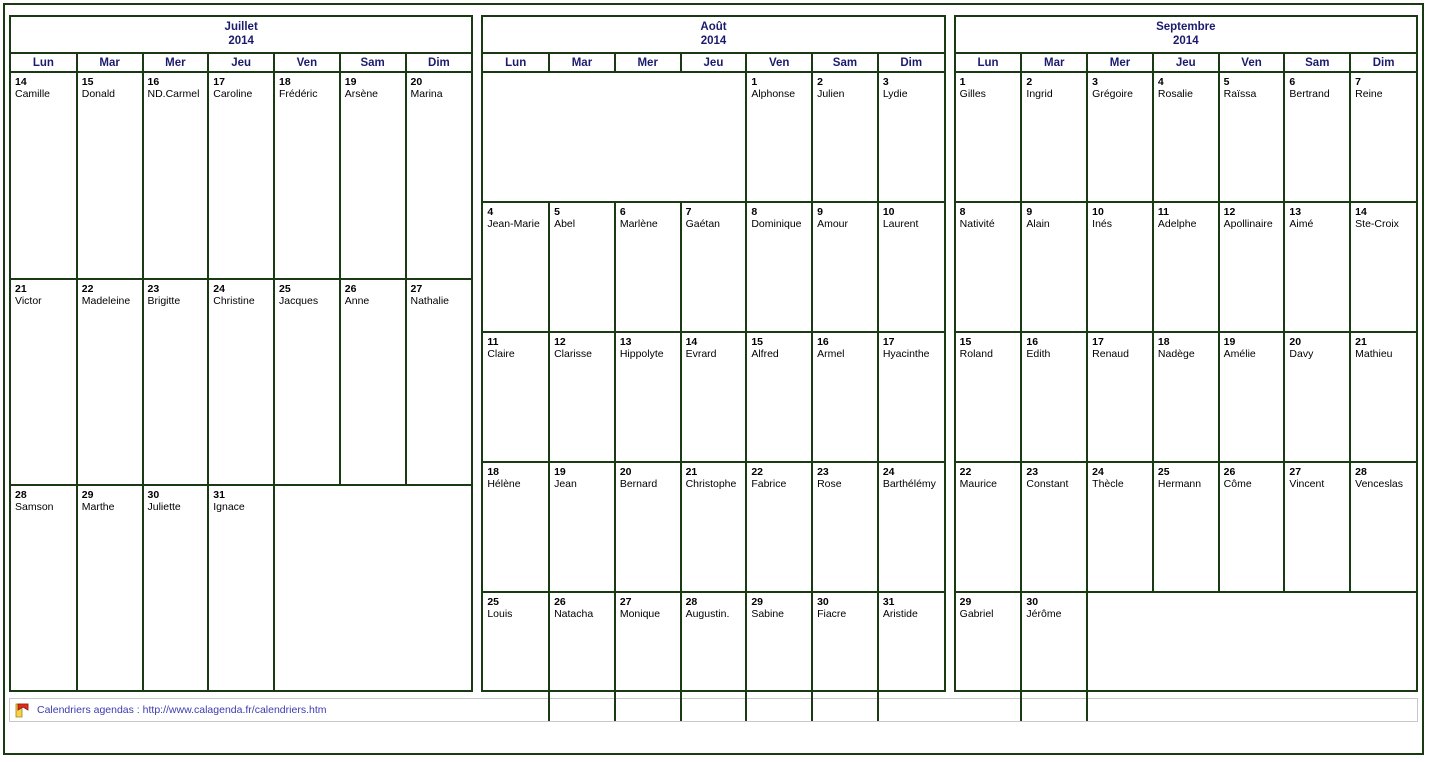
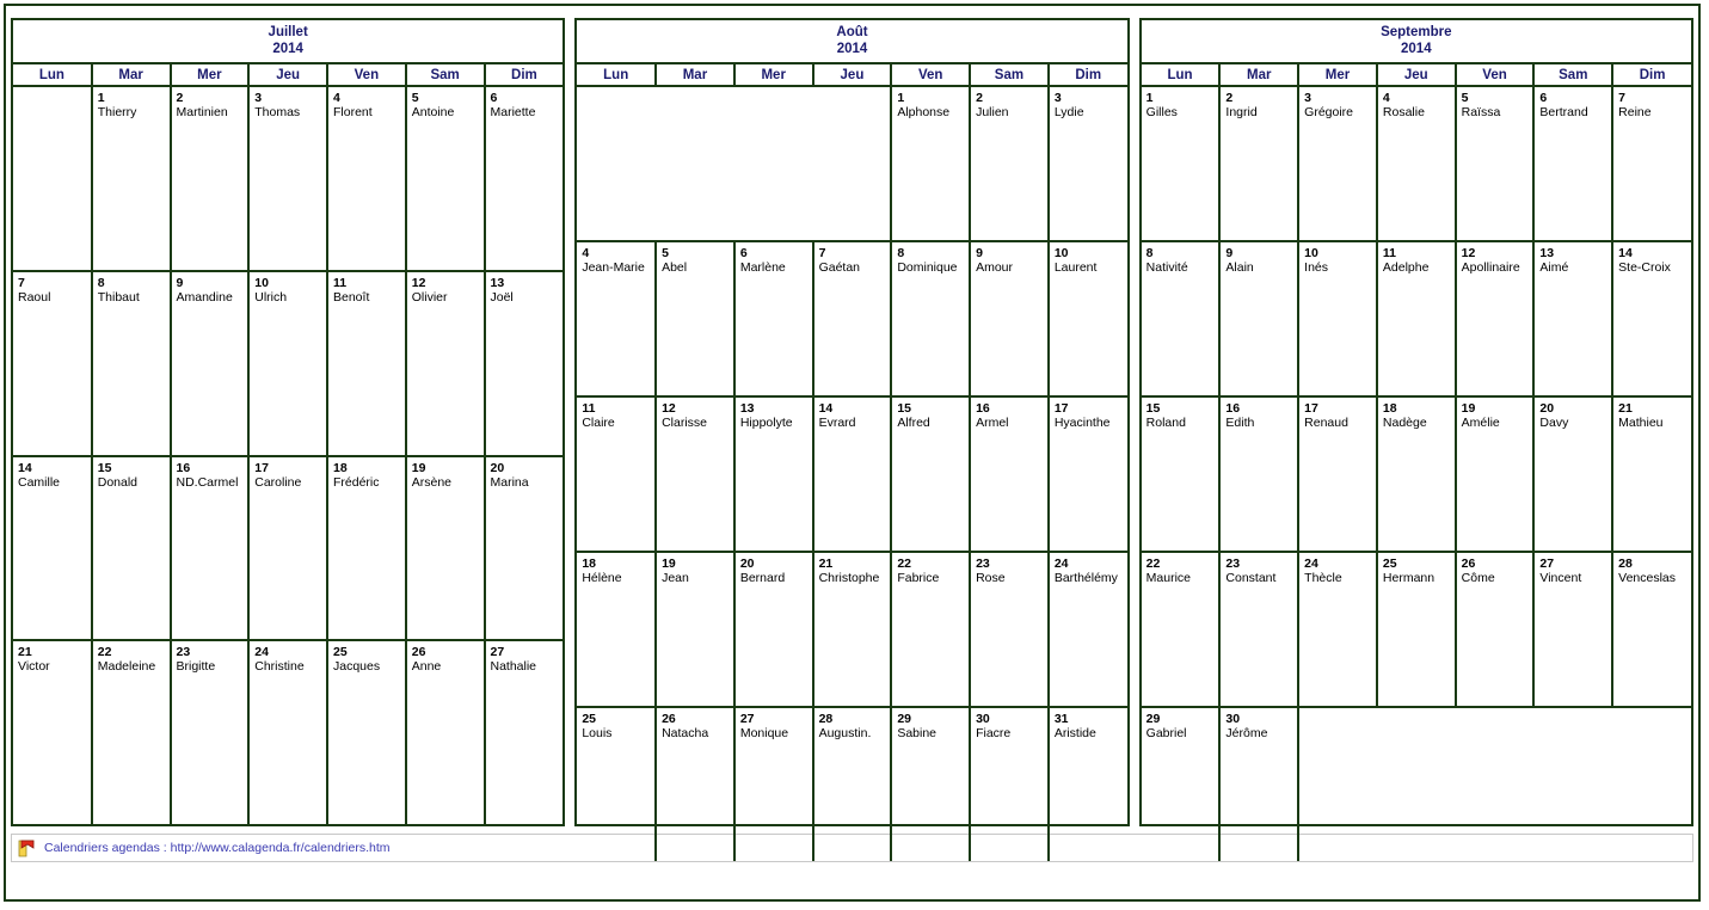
  Juillet
  2014
  Lun	Mar	Mer	Jeu	Ven	Sam	Dim
+ 	1Thierry	2Martinien	3Thomas	4Florent	5Antoine	6Mariette
+ 7Raoul	8Thibaut	9Amandine	10Ulrich	11Benoît	12Olivier	13Joël
  14Camille	15Donald	16ND.Carmel	17Caroline	18Frédéric	19Arsène	20Marina
  21Victor	22Madeleine	23Brigitte	24Christine	25Jacques	26Anne	27Nathalie
- 28Samson	29Marthe	30Juliette	31Ignace
  Août
  2014
  Lun	Mar	Mer	Jeu	Ven	Sam	Dim
  	1Alphonse	2Julien	3Lydie
  4Jean-Marie	5Abel	6Marlène	7Gaétan	8Dominique	9Amour	10Laurent
  11Claire	12Clarisse	13Hippolyte	14Evrard	15Alfred	16Armel	17Hyacinthe
  18Hélène	19Jean	20Bernard	21Christophe	22Fabrice	23Rose	24Barthélémy
  25Louis	26Natacha	27Monique	28Augustin.	29Sabine	30Fiacre	31Aristide
  Septembre
  2014
  Lun	Mar	Mer	Jeu	Ven	Sam	Dim
  1Gilles	2Ingrid	3Grégoire	4Rosalie	5Raïssa	6Bertrand	7Reine
  8Nativité	9Alain	10Inés	11Adelphe	12Apollinaire	13Aimé	14Ste-Croix
  15Roland	16Edith	17Renaud	18Nadège	19Amélie	20Davy	21Mathieu
  22Maurice	23Constant	24Thècle	25Hermann	26Côme	27Vincent	28Venceslas
  29Gabriel	30Jérôme
  Calendriers agendas : http://www.calagenda.fr/calendriers.htm
